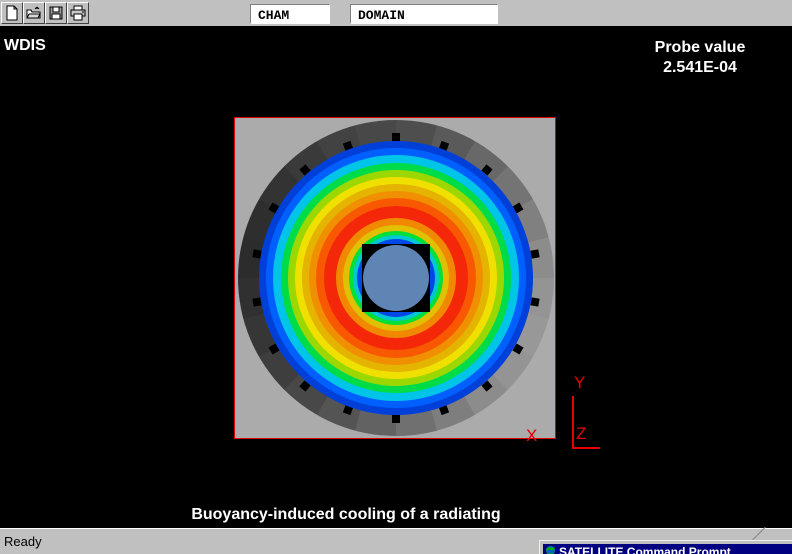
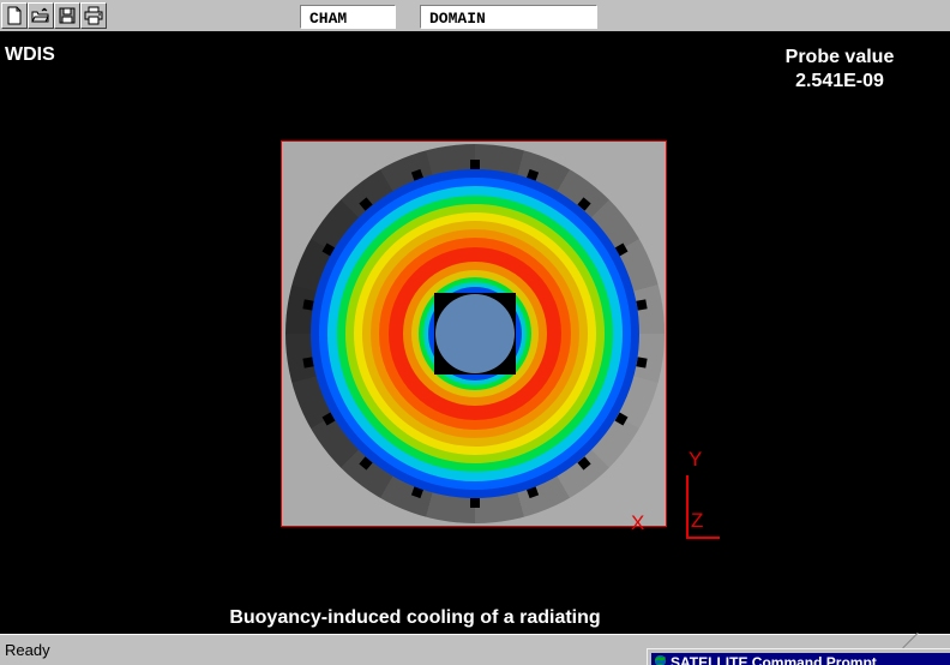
  CHAM
  DOMAIN
  WDIS
  Probe value
- 2.541E-04
+ 2.541E-09
  Y
  X
  Z
  Buoyancy-induced cooling of a radiating
  Ready
  SATELLITE Command Prompt
